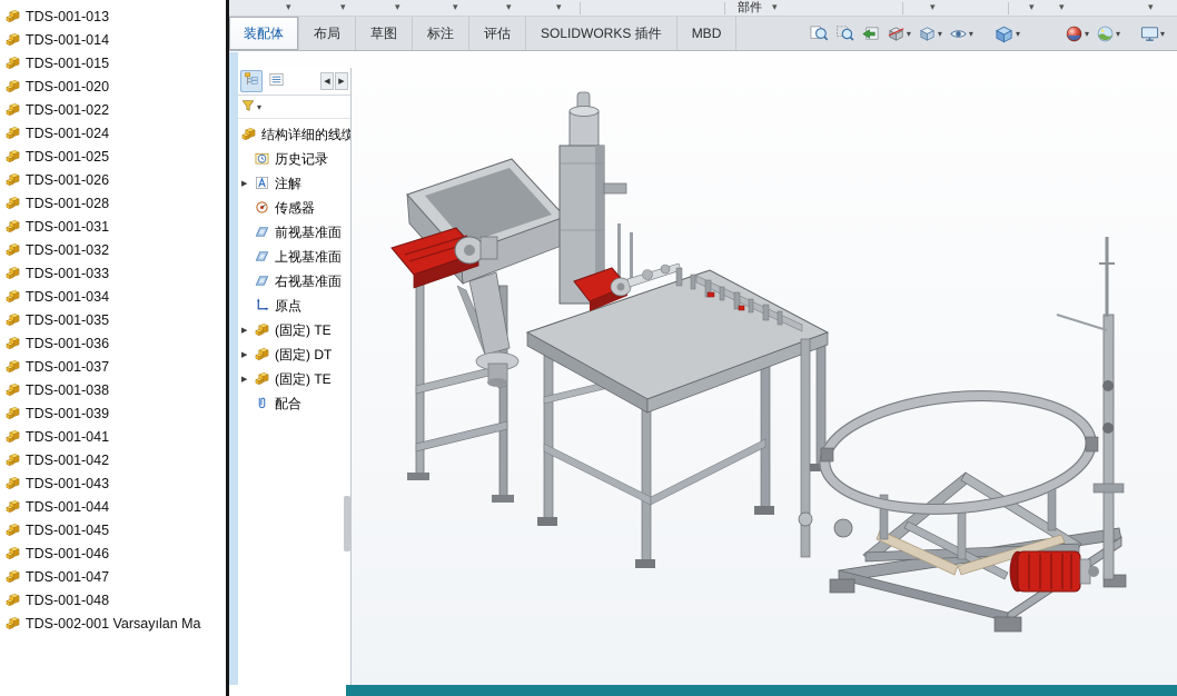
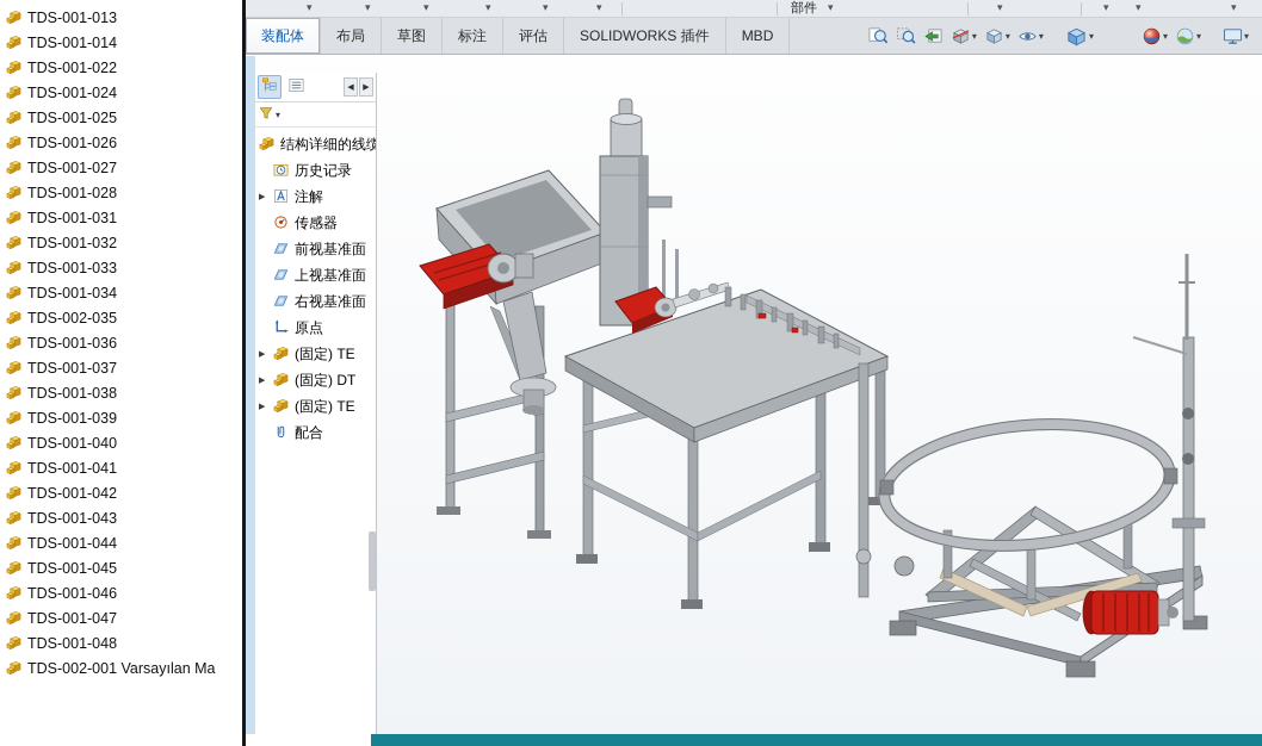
  TDS-001-013
  TDS-001-014
- TDS-001-015
- TDS-001-020
  TDS-001-022
  TDS-001-024
  TDS-001-025
  TDS-001-026
+ TDS-001-027
  TDS-001-028
  TDS-001-031
  TDS-001-032
  TDS-001-033
  TDS-001-034
- TDS-001-035
+ TDS-002-035
  TDS-001-036
  TDS-001-037
  TDS-001-038
  TDS-001-039
+ TDS-001-040
  TDS-001-041
  TDS-001-042
  TDS-001-043
  TDS-001-044
  TDS-001-045
  TDS-001-046
  TDS-001-047
  TDS-001-048
  TDS-002-001 Varsayılan Ma
  ▾
  ▾
  ▾
  ▾
  ▾
  ▾
  部件
  ▾
  ▾
  ▾
  ▾
  ▾
  装配体
  布局
  草图
  标注
  评估
  SOLIDWORKS 插件
  MBD
  ▾
  ▾
  ▾
  ▾
  ▾
  ▾
  ▾
  ▾
  结构详细的线缆
  历史记录
  注解
  传感器
  前视基准面
  上视基准面
  右视基准面
  原点
  (固定) TE
  (固定) DT
  (固定) TE
  配合
